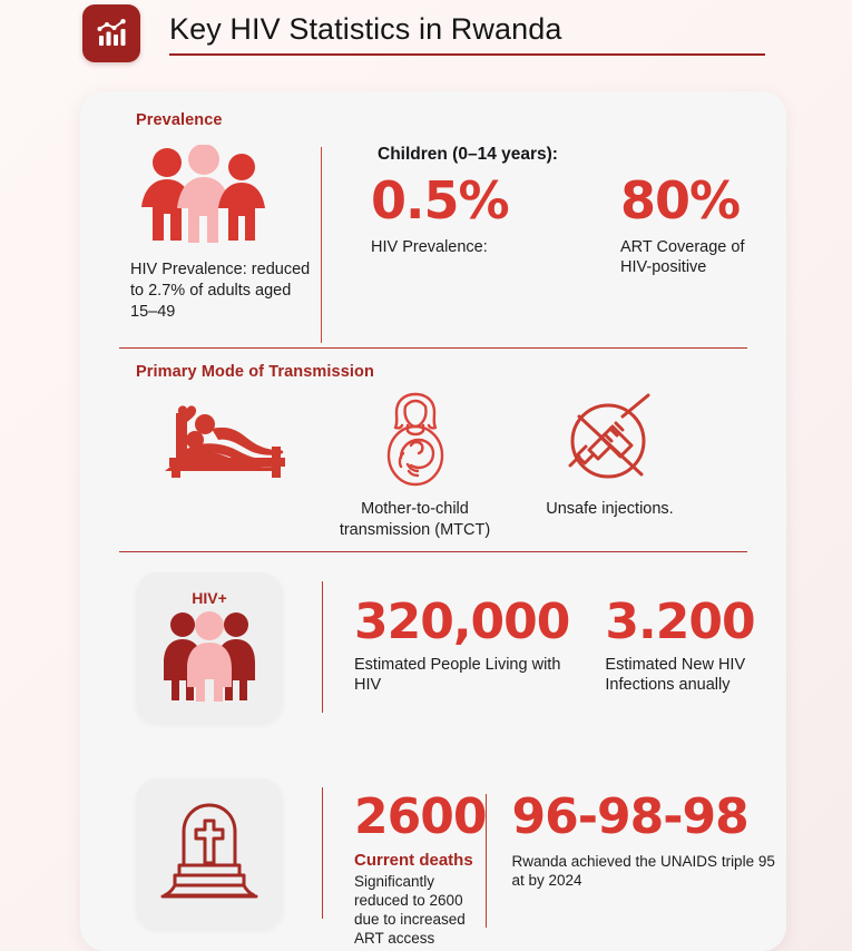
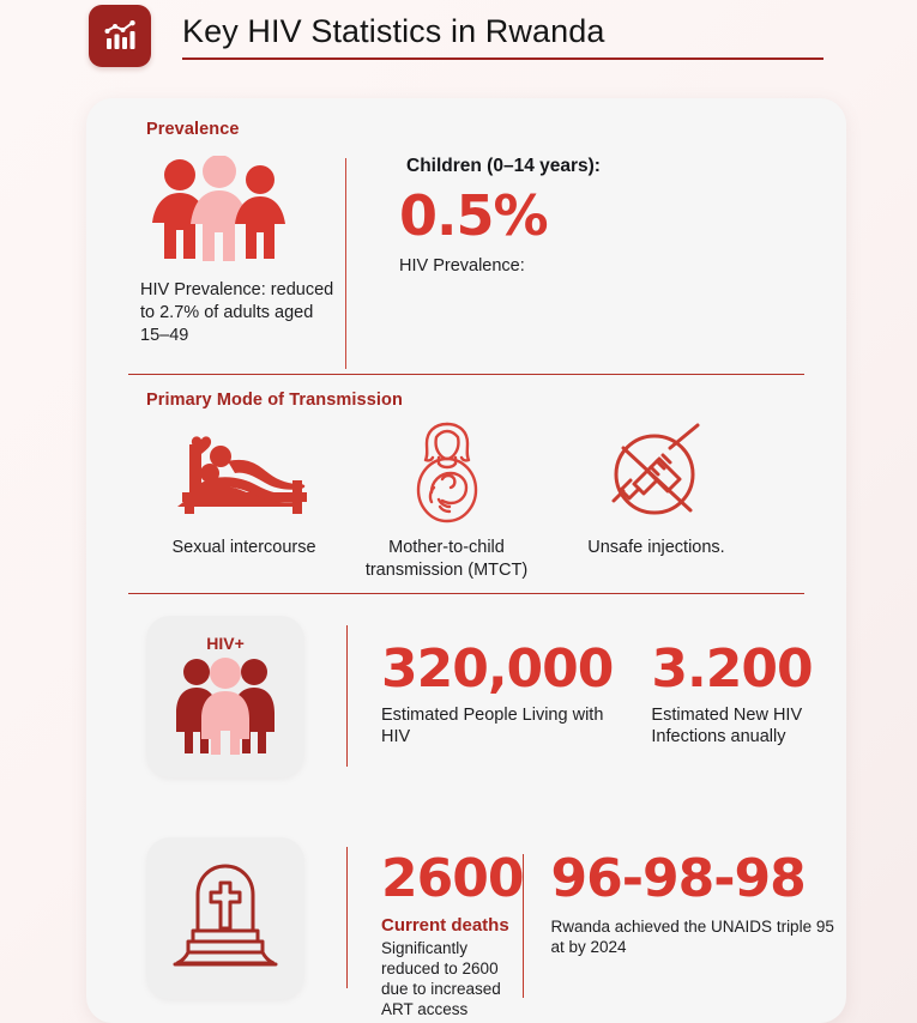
  Key HIV Statistics in Rwanda
  Prevalence
  HIV Prevalence: reduced to 2.7% of adults aged 15–49
  Children (0–14 years):
  0.5%
  HIV Prevalence:
- 80%
- ART Coverage of HIV-positive
  Primary Mode of Transmission
+ Sexual intercourse
  Mother-to-child transmission (MTCT)
  Unsafe injections.
  HIV+
  320,000
  Estimated People Living with HIV
  3.200
  Estimated New HIV Infections anually
  2600
  Current deaths
  Significantly reduced to 2600 due to increased ART access
  96-98-98
  Rwanda achieved the UNAIDS triple 95 at by 2024
